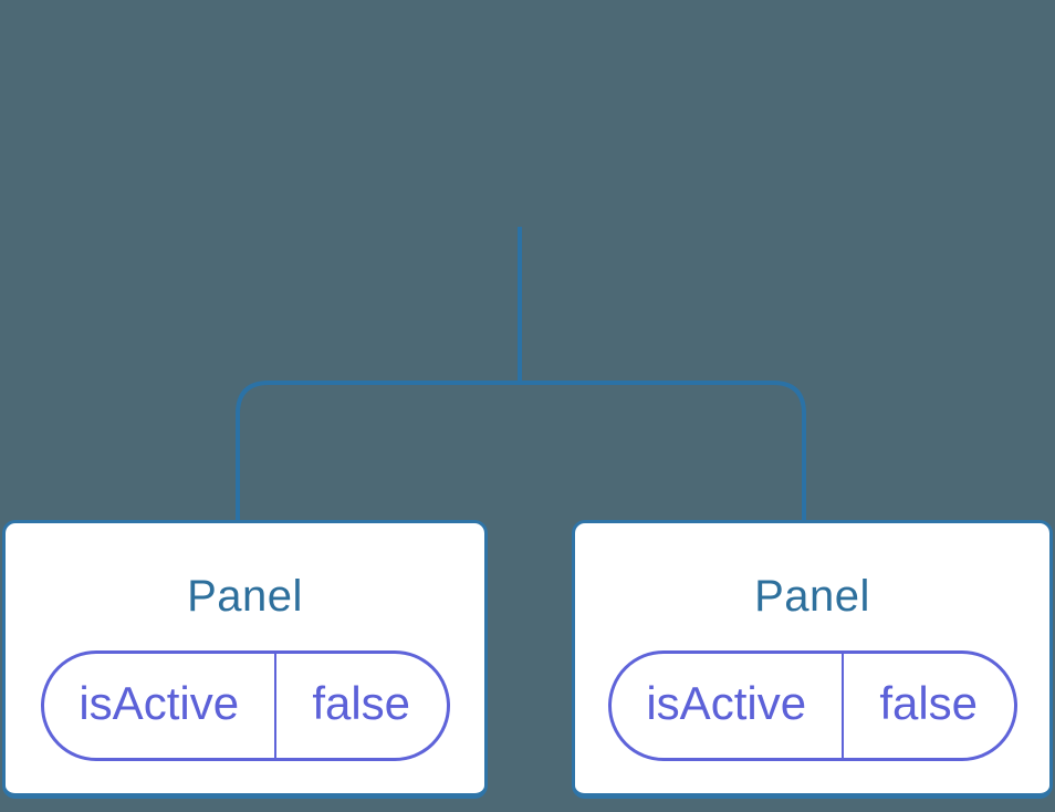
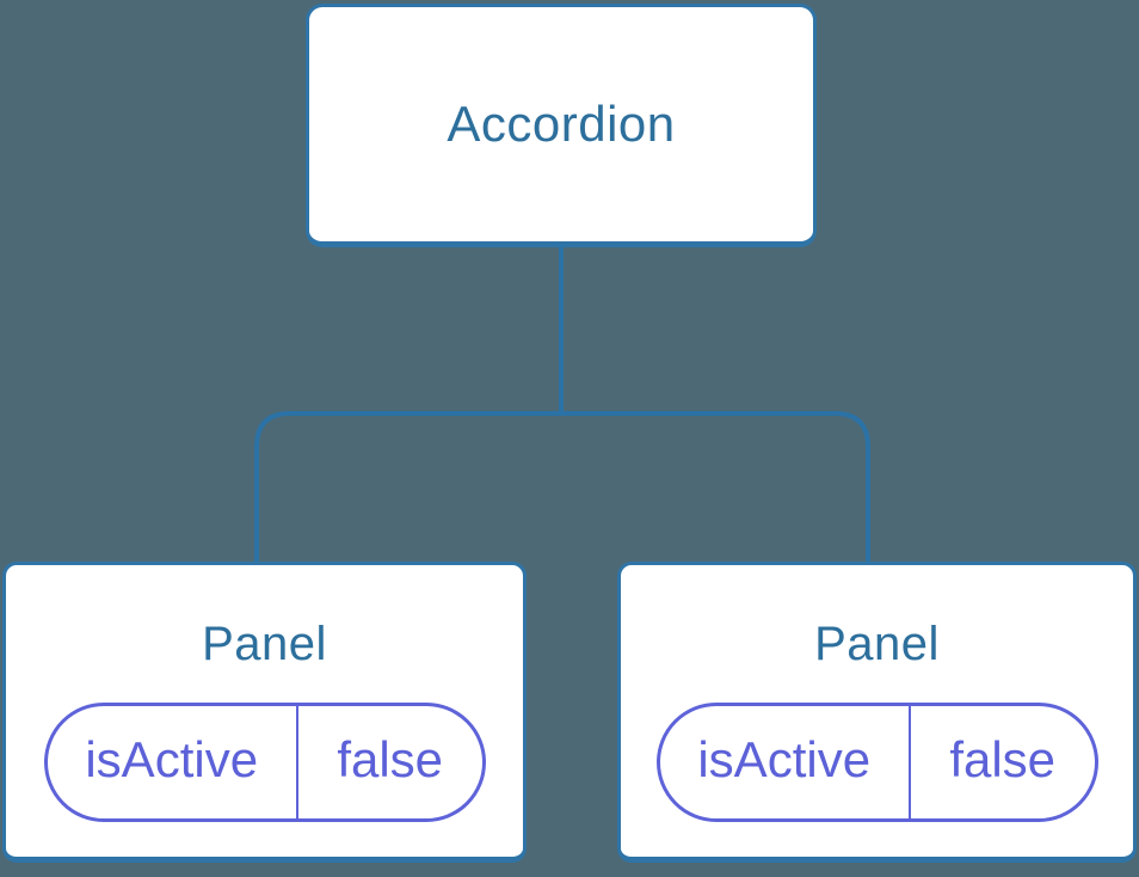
+ Accordion
  Panel
  isActive
  false
  Panel
  isActive
  false
